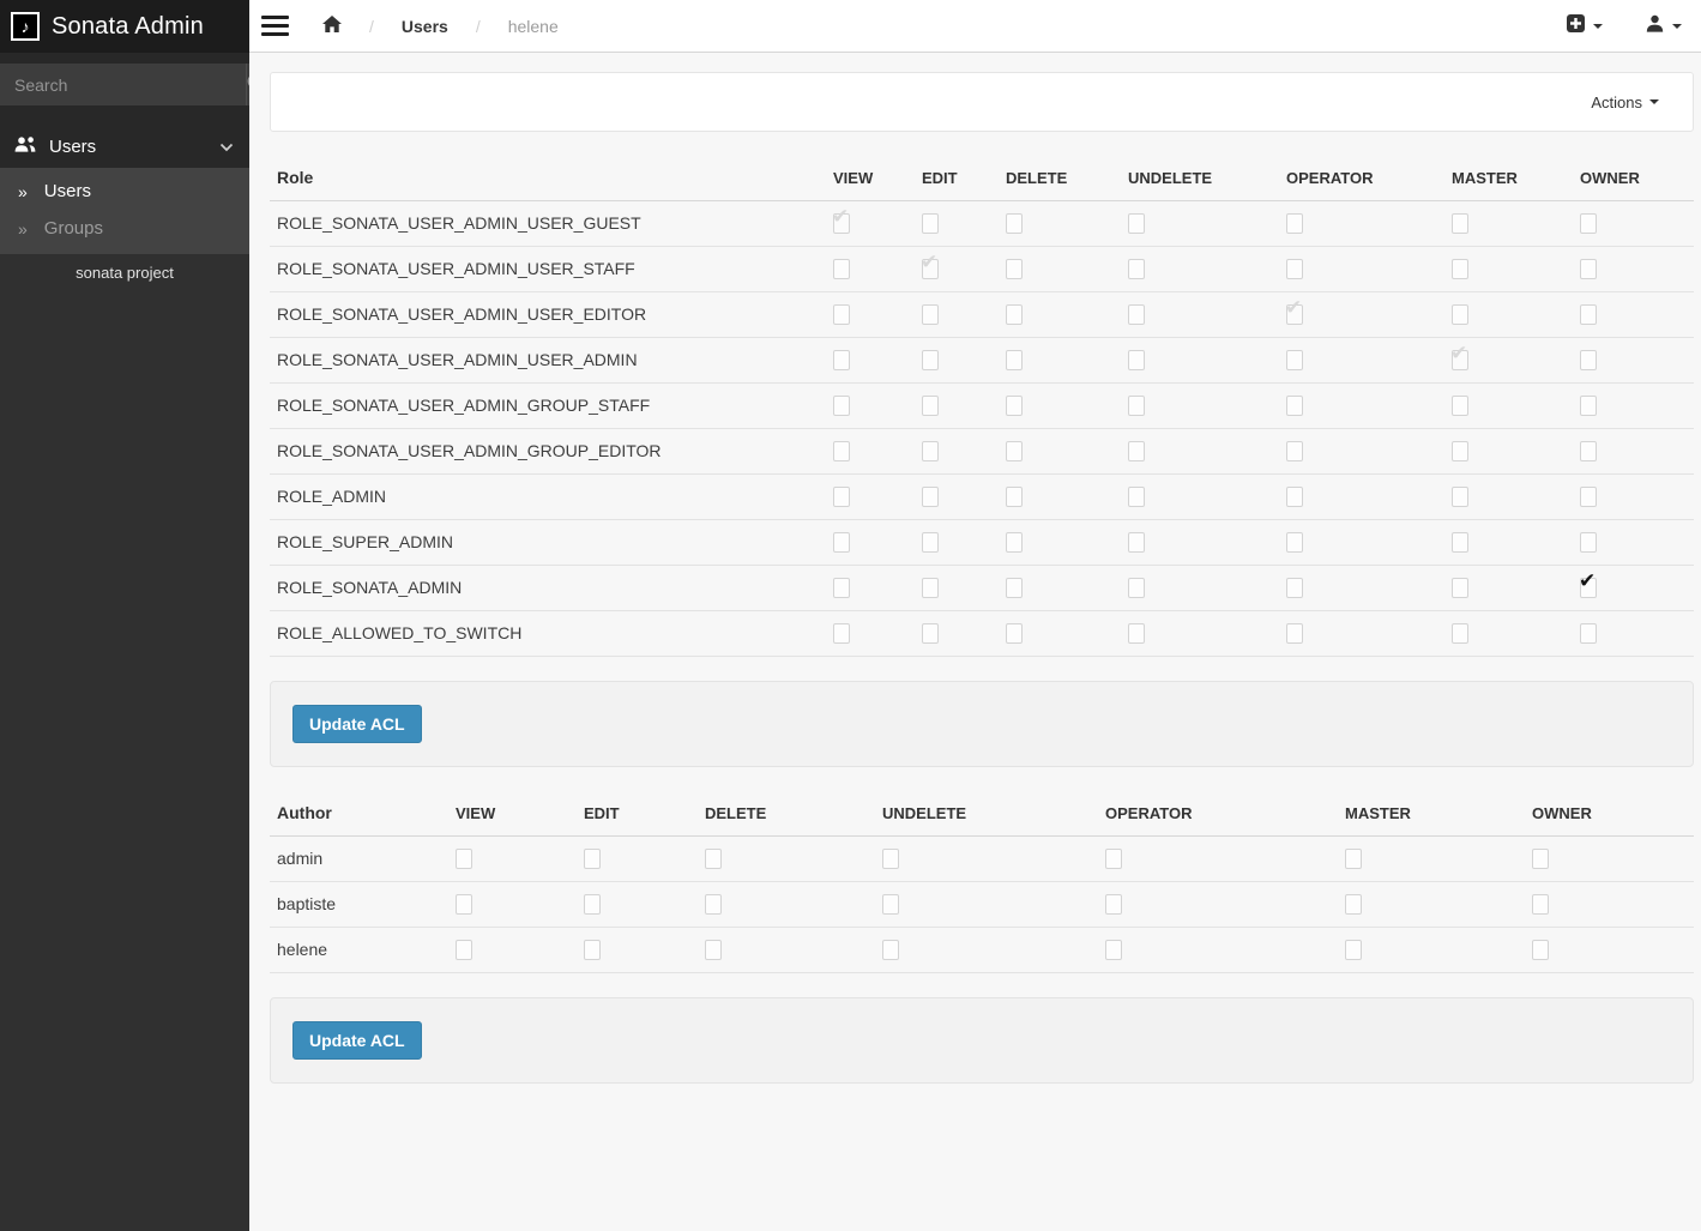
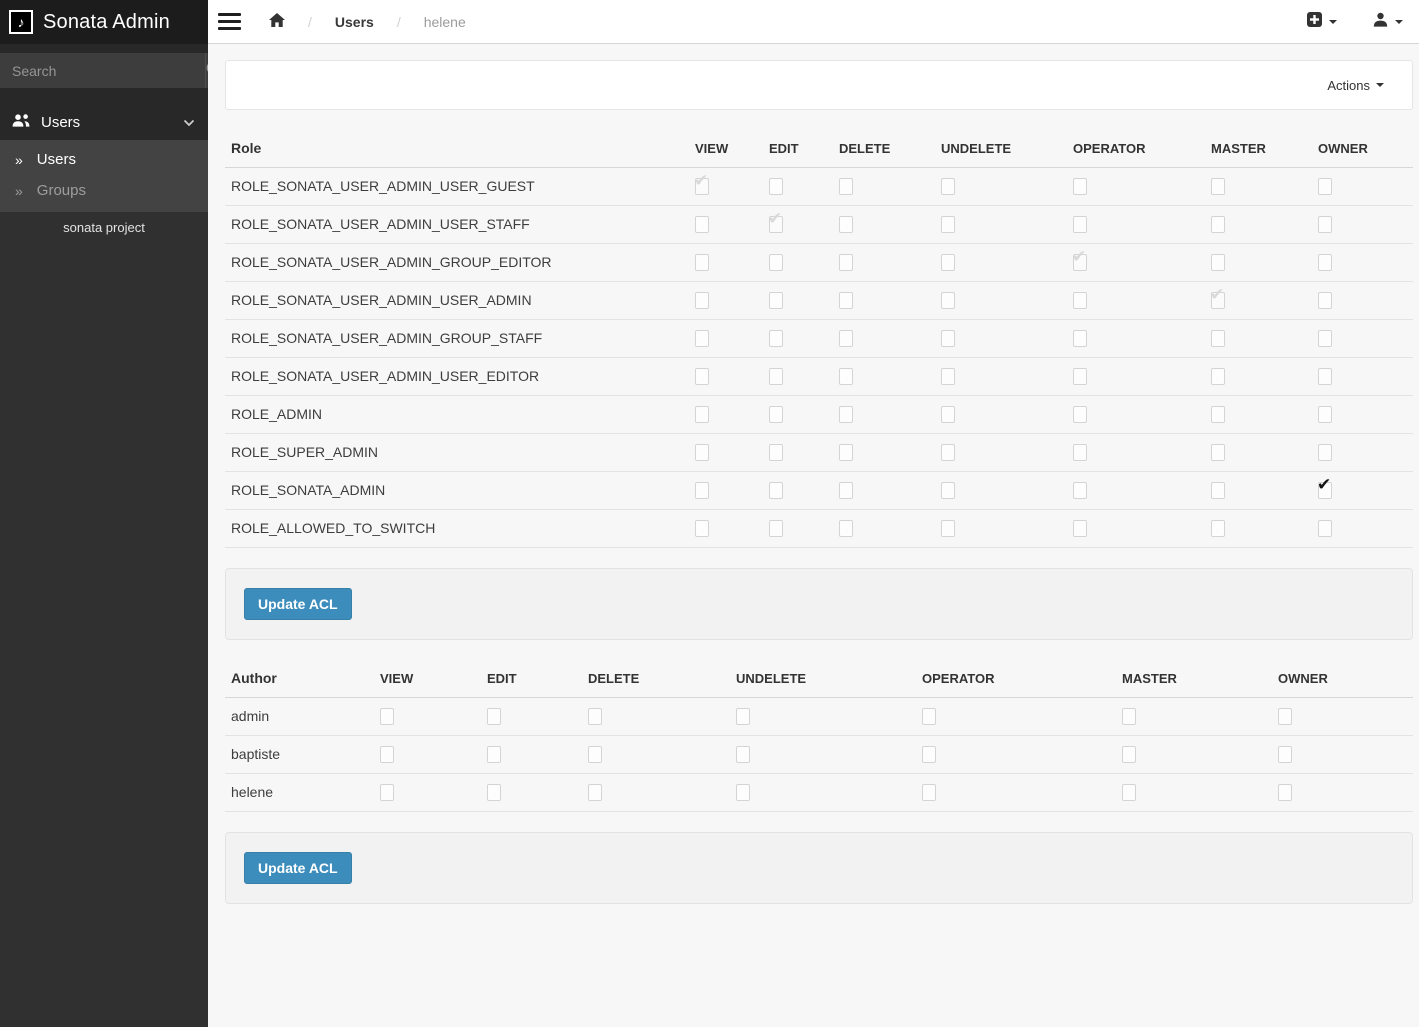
  ♪
  Sonata Admin
  Search
  Users
  »
  Users
  »
  Groups
  sonata project
  /
  Users
  /
  helene
  Actions
  Role	VIEW	EDIT	DELETE	UNDELETE	OPERATOR	MASTER	OWNER
  ROLE_SONATA_USER_ADMIN_USER_GUEST
  ROLE_SONATA_USER_ADMIN_USER_STAFF
- ROLE_SONATA_USER_ADMIN_USER_EDITOR
+ ROLE_SONATA_USER_ADMIN_GROUP_EDITOR
  ROLE_SONATA_USER_ADMIN_USER_ADMIN
  ROLE_SONATA_USER_ADMIN_GROUP_STAFF
- ROLE_SONATA_USER_ADMIN_GROUP_EDITOR
+ ROLE_SONATA_USER_ADMIN_USER_EDITOR
  ROLE_ADMIN
  ROLE_SUPER_ADMIN
  ROLE_SONATA_ADMIN
  ROLE_ALLOWED_TO_SWITCH
  Update ACL
  Author	VIEW	EDIT	DELETE	UNDELETE	OPERATOR	MASTER	OWNER
  admin
  baptiste
  helene
  Update ACL
